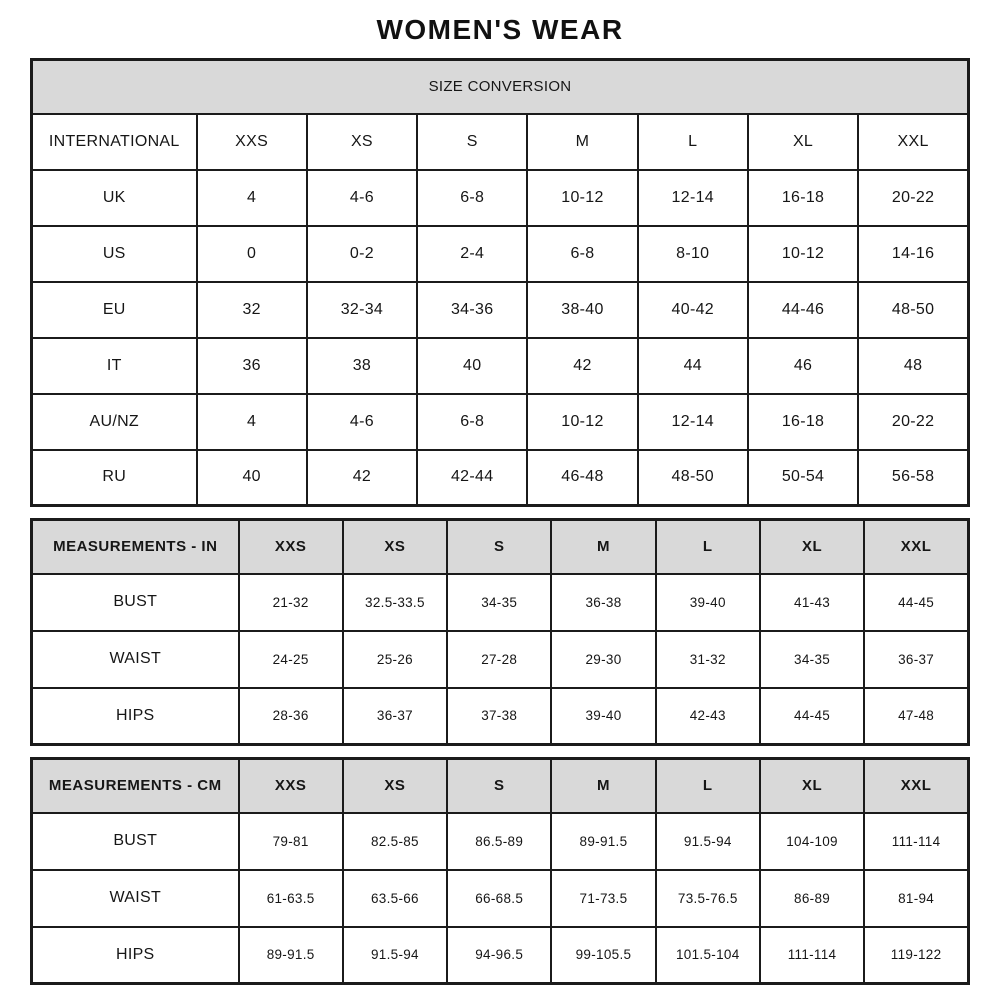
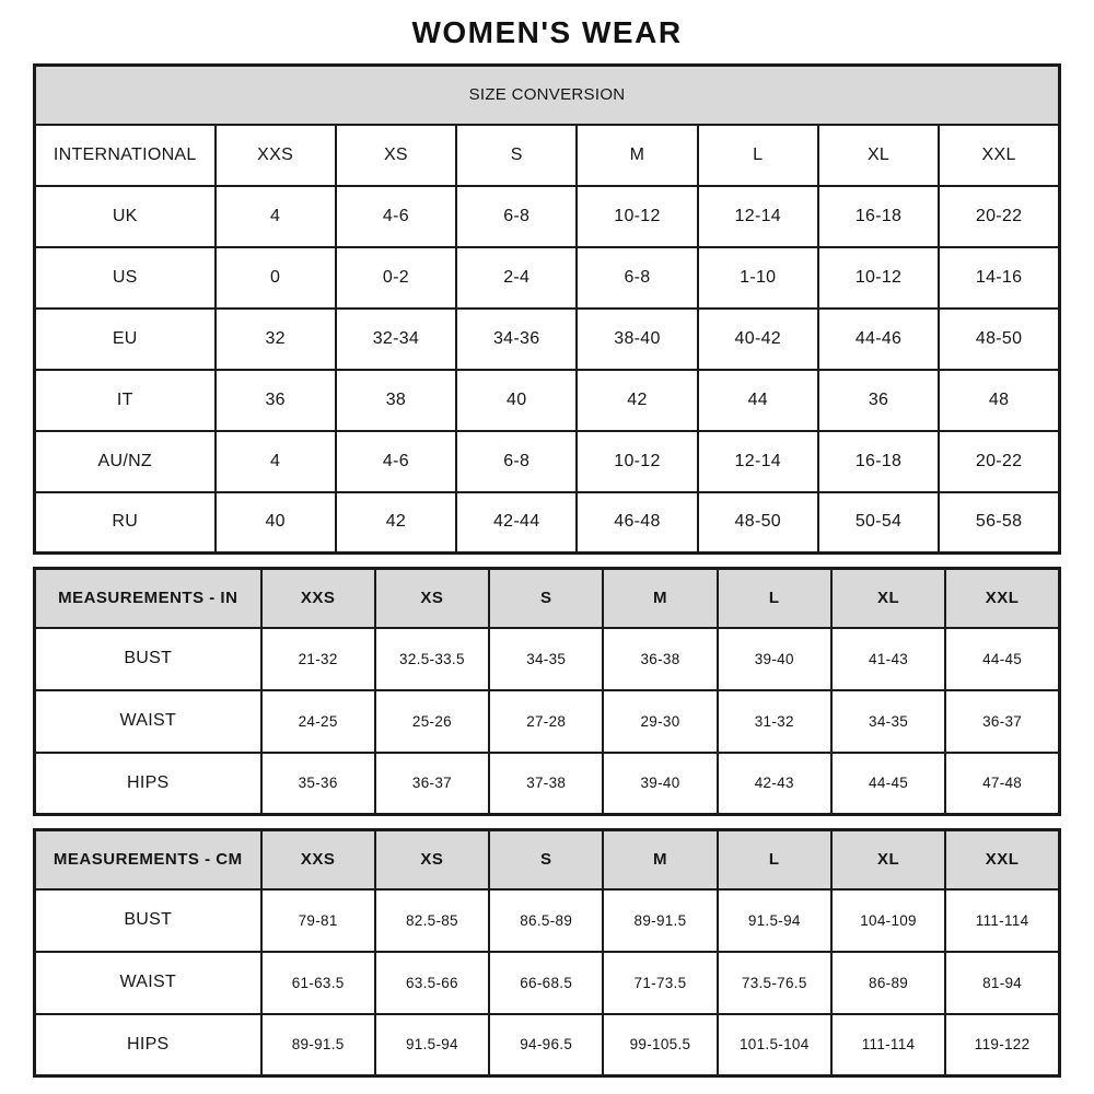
  WOMEN'S WEAR
  SIZE CONVERSION
  INTERNATIONAL	XXS	XS	S	M	L	XL	XXL
  UK	4	4-6	6-8	10-12	12-14	16-18	20-22
- US	0	0-2	2-4	6-8	8-10	10-12	14-16
+ US	0	0-2	2-4	6-8	1-10	10-12	14-16
  EU	32	32-34	34-36	38-40	40-42	44-46	48-50
- IT	36	38	40	42	44	46	48
+ IT	36	38	40	42	44	36	48
  AU/NZ	4	4-6	6-8	10-12	12-14	16-18	20-22
  RU	40	42	42-44	46-48	48-50	50-54	56-58
  MEASUREMENTS - IN	XXS	XS	S	M	L	XL	XXL
  BUST	21-32	32.5-33.5	34-35	36-38	39-40	41-43	44-45
  WAIST	24-25	25-26	27-28	29-30	31-32	34-35	36-37
- HIPS	28-36	36-37	37-38	39-40	42-43	44-45	47-48
+ HIPS	35-36	36-37	37-38	39-40	42-43	44-45	47-48
  MEASUREMENTS - CM	XXS	XS	S	M	L	XL	XXL
  BUST	79-81	82.5-85	86.5-89	89-91.5	91.5-94	104-109	111-114
  WAIST	61-63.5	63.5-66	66-68.5	71-73.5	73.5-76.5	86-89	81-94
  HIPS	89-91.5	91.5-94	94-96.5	99-105.5	101.5-104	111-114	119-122
